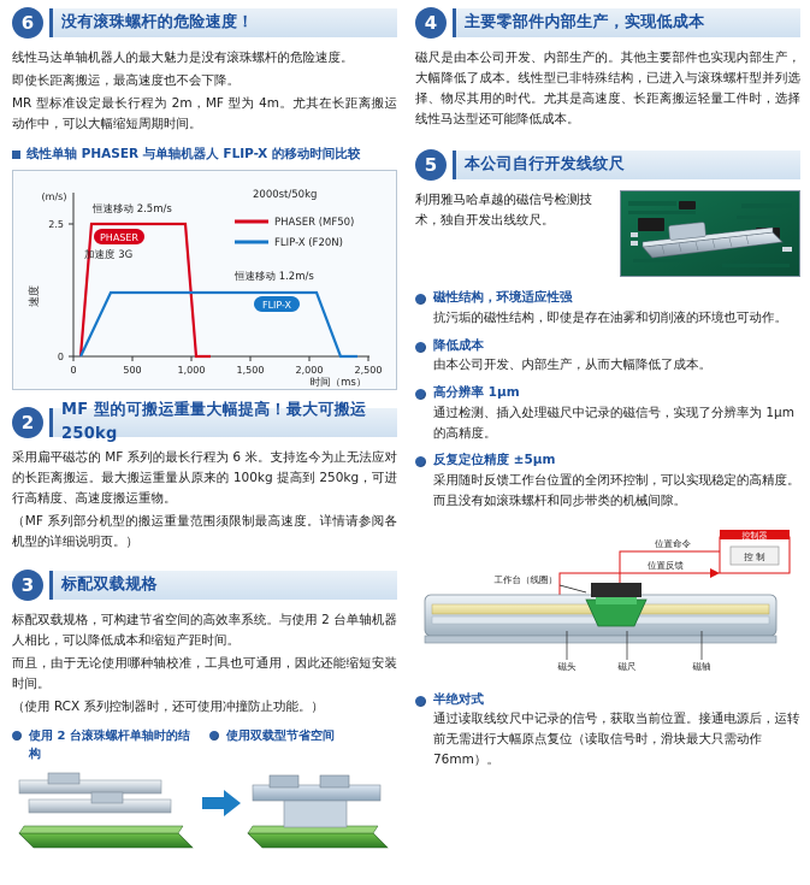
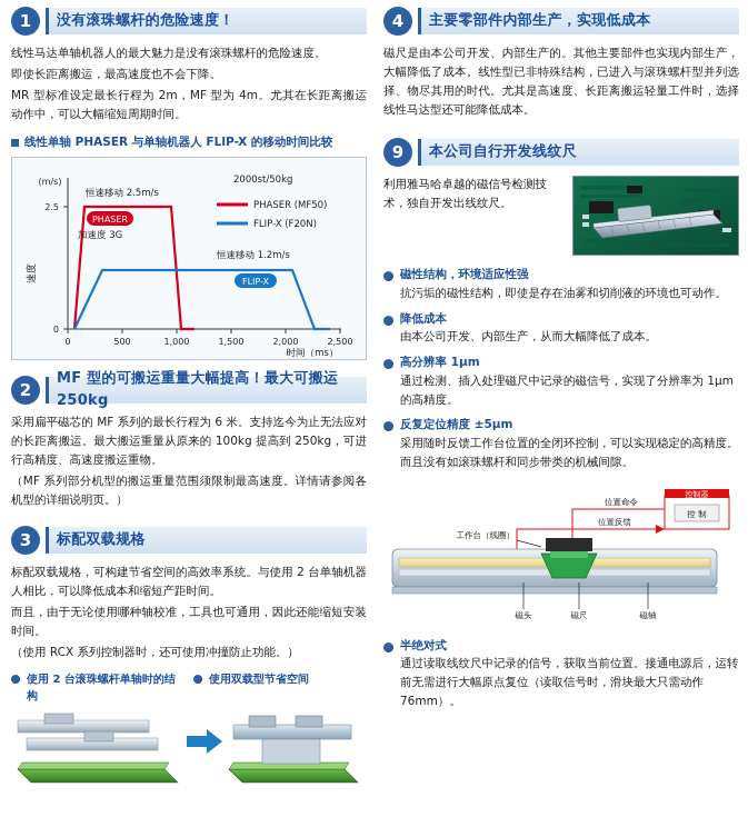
- 6
+ 1
  没有滚珠螺杆的危险速度！
  线性马达单轴机器人的最大魅力是没有滚珠螺杆的危险速度。
  即使长距离搬运，最高速度也不会下降。
  MR 型标准设定最长行程为 2m，MF 型为 4m。尤其在长距离搬运动作中，可以大幅缩短周期时间。
  线性单轴 PHASER 与单轴机器人 FLIP-X 的移动时间比较
  0
  2.5
  (m/s)
  0
  500
  1,000
  1,500
  2,000
  2,500
  时间（ms）
  恒速移动 2.5m/s
  2000st/50kg
  加速度 3G
  恒速移动 1.2m/s
  PHASER
  FLIP-X
  PHASER (MF50)
  FLIP-X (F20N)
  2
  MF 型的可搬运重量大幅提高！最大可搬运 250kg
  采用扁平磁芯的 MF 系列的最长行程为 6 米。支持迄今为止无法应对的长距离搬运。最大搬运重量从原来的 100kg 提高到 250kg，可进行高精度、高速度搬运重物。
  （MF 系列部分机型的搬运重量范围须限制最高速度。详情请参阅各机型的详细说明页。）
  3
  标配双载规格
  标配双载规格，可构建节省空间的高效率系统。与使用 2 台单轴机器人相比，可以降低成本和缩短产距时间。
  而且，由于无论使用哪种轴校准，工具也可通用，因此还能缩短安装时间。
  （使用 RCX 系列控制器时，还可使用冲撞防止功能。）
  使用 2 台滚珠螺杆单轴时的结构
  使用双载型节省空间
  4
  主要零部件内部生产，实现低成本
  磁尺是由本公司开发、内部生产的。其他主要部件也实现内部生产，大幅降低了成本。线性型已非特殊结构，已进入与滚珠螺杆型并列选择、物尽其用的时代。尤其是高速度、长距离搬运轻量工件时，选择线性马达型还可能降低成本。
- 5
+ 9
  本公司自行开发线纹尺
  利用雅马哈卓越的磁信号检测技术，独自开发出线纹尺。
  磁性结构，环境适应性强
  抗污垢的磁性结构，即使是存在油雾和切削液的环境也可动作。
  降低成本
  由本公司开发、内部生产，从而大幅降低了成本。
  高分辨率 1μm
  通过检测、插入处理磁尺中记录的磁信号，实现了分辨率为 1μm 的高精度。
  反复定位精度 ±5μm
  采用随时反馈工作台位置的全闭环控制，可以实现稳定的高精度。而且没有如滚珠螺杆和同步带类的机械间隙。
  控制器
  控 制
  位置命令
  位置反馈
  工作台（线圈）
  磁头
  磁尺
  磁轴
  半绝对式
  通过读取线纹尺中记录的信号，获取当前位置。接通电源后，运转前无需进行大幅原点复位（读取信号时，滑块最大只需动作76mm）。
